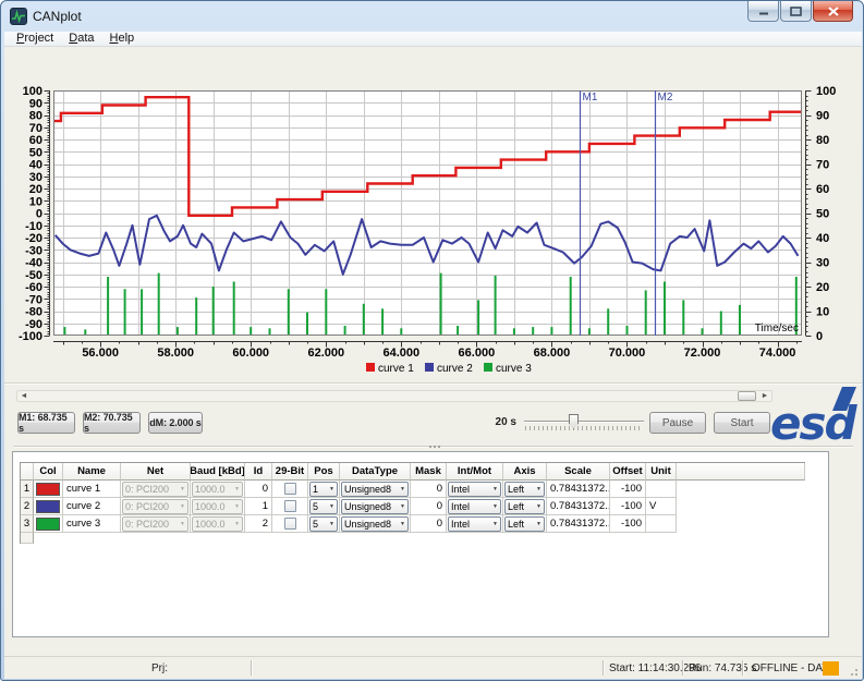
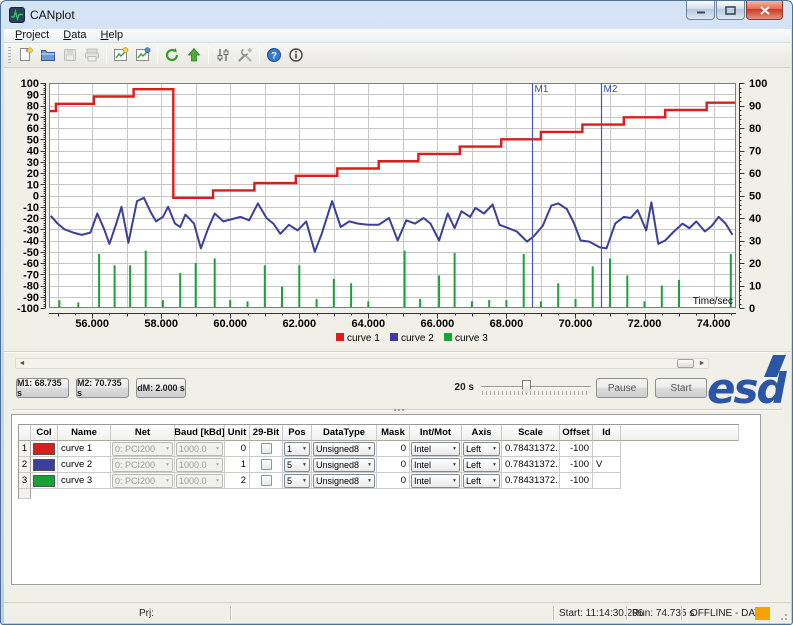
  CANplot
  Project
  Data
  Help
+ ?
  M1
  M2
  -100
  -90
  -80
  -70
  -60
  -50
  -40
  -30
  -20
  -10
  0
  10
  20
  30
  40
  50
  60
  70
  80
  90
  100
  0
  10
  20
  30
  40
  50
  60
  70
  80
  90
  100
  56.000
  58.000
  60.000
  62.000
  64.000
  66.000
  68.000
  70.000
  72.000
  74.000
  Time/sec
  curve 1
  curve 2
  curve 3
  M1: 68.735 s
  M2: 70.735 s
  dM: 2.000 s
  20 s
  Pause
  Start
  esd
  Col
  Name
  Net
  Baud [kBd]
- Id
+ Unit
  29-Bit
  Pos
  DataType
  Mask
  Int/Mot
  Axis
  Scale
  Offset
- Unit
+ Id
  1
  curve 1
  0: PCI200
  1000.0
  0
  1
  Unsigned8
  0
  Intel
  Left
  0.78431372.
  -100
  2
  curve 2
  0: PCI200
  1000.0
  1
  5
  Unsigned8
  0
  Intel
  Left
  0.78431372.
  -100
  V
  3
  curve 3
  0: PCI200
  1000.0
  2
  5
  Unsigned8
  0
  Intel
  Left
  0.78431372.
  -100
  Prj:
  Start: 11:14:30.296
  Run: 74.735 s
  OFFLINE - DA
